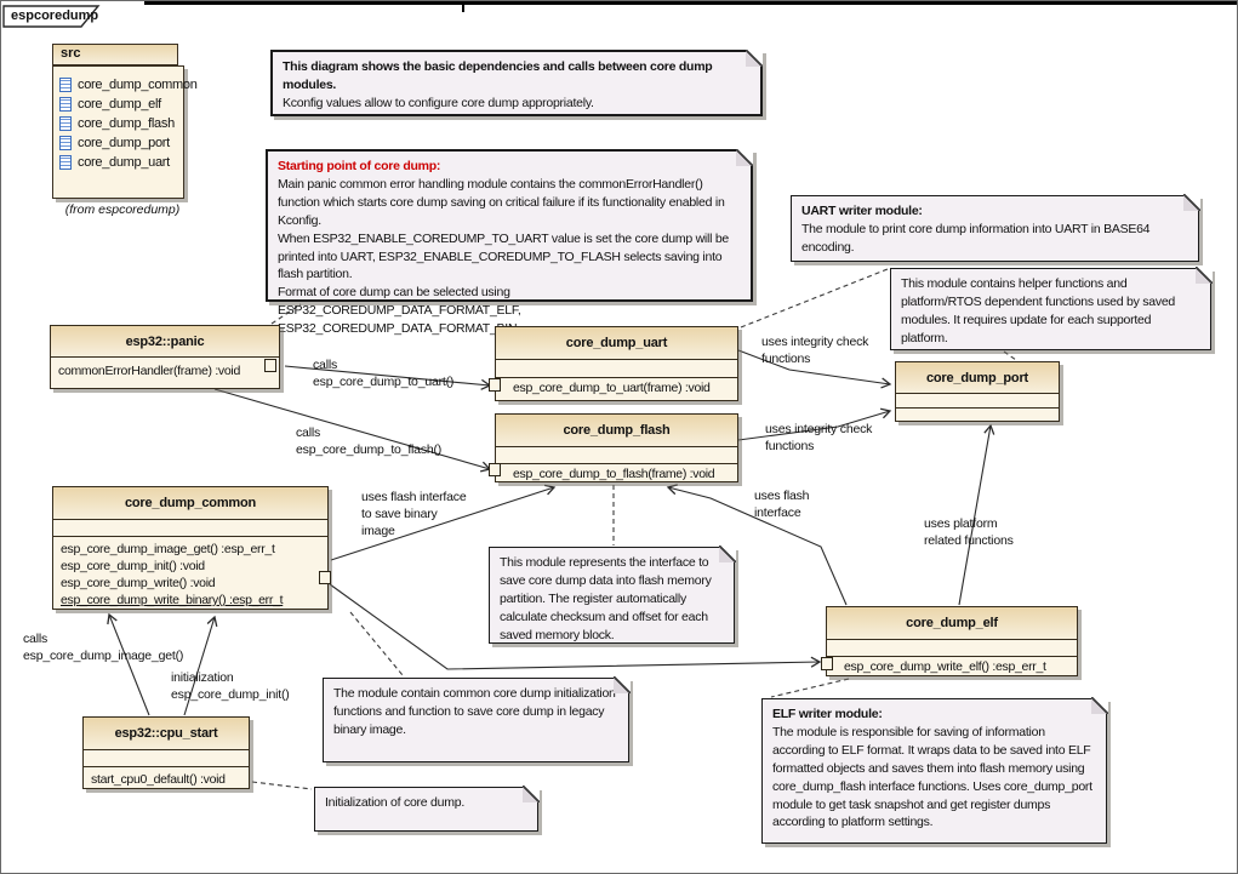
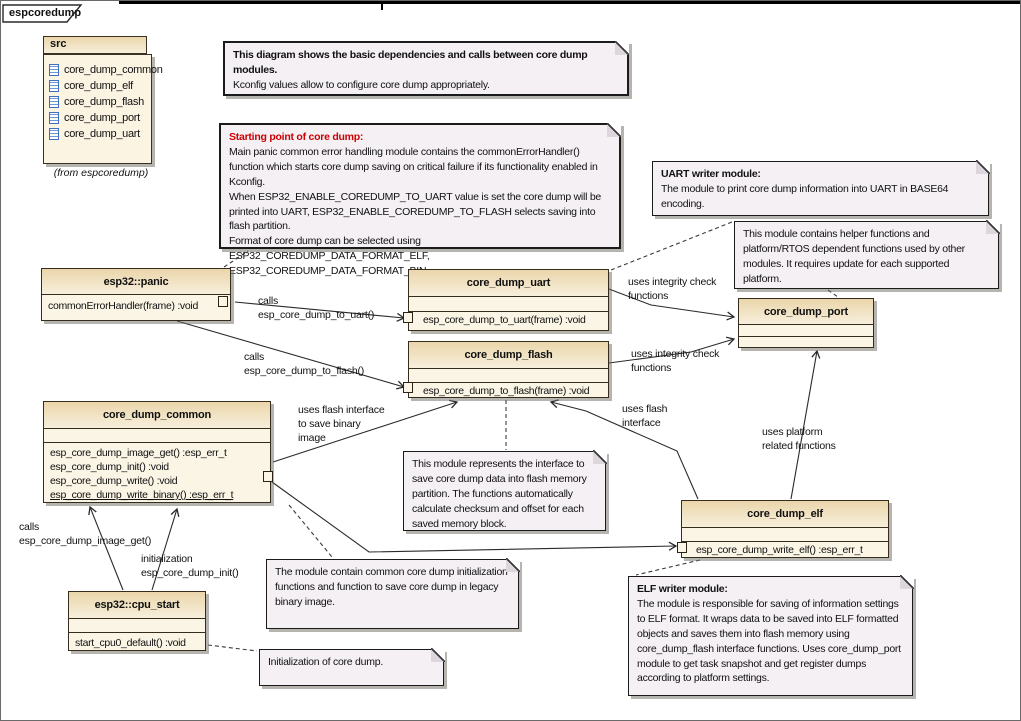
  espcoredump
  src
  core_dump_common
  core_dump_elf
  core_dump_flash
  core_dump_port
  core_dump_uart
  (from espcoredump)
  This diagram shows the basic dependencies and calls between core dump modules.
  Kconfig values allow to configure core dump appropriately.
  Starting point of core dump:
  Main panic common error handling module contains the commonErrorHandler() function which starts core dump saving on critical failure if its functionality enabled in Kconfig.
  When ESP32_ENABLE_COREDUMP_TO_UART value is set the core dump will be printed into UART, ESP32_ENABLE_COREDUMP_TO_FLASH selects saving into flash partition.
  Format of core dump can be selected using ESP32_COREDUMP_DATA_FORMAT_ELF, ESP32_COREDUMP_DATA_FORMAT_
  UART writer module:
  The module to print core dump information into UART in BASE64 encoding.
- This module contains helper functions and platform/RTOS dependent functions used by saved modules. It requires update for each supported platform.
+ This module contains helper functions and platform/RTOS dependent functions used by other modules. It requires update for each supported platform.
- This module represents the interface to save core dump data into flash memory partition. The register automatically calculate checksum and offset for each saved memory block.
+ This module represents the interface to save core dump data into flash memory partition. The functions automatically calculate checksum and offset for each saved memory block.
  The module contain common core dump initialization functions and function to save core dump in legacy binary image.
  Initialization of core dump.
  ELF writer module:
- The module is responsible for saving of information according to ELF format. It wraps data to be saved into ELF formatted objects and saves them into flash memory using core_dump_flash interface functions. Uses core_dump_port module to get task snapshot and get register dumps according to platform settings.
+ The module is responsible for saving of information settings to ELF format. It wraps data to be saved into ELF formatted objects and saves them into flash memory using core_dump_flash interface functions. Uses core_dump_port module to get task snapshot and get register dumps according to platform settings.
  esp32::panic
  commonErrorHandler(frame) :void
  core_dump_uart
  esp_core_dump_to_uart(frame) :void
  core_dump_flash
  esp_core_dump_to_flash(frame) :void
  core_dump_port
  core_dump_common
  esp_core_dump_image_get() :esp_err_t
  esp_core_dump_init() :void
  esp_core_dump_write() :void
  esp_core_dump_write_binary() :esp_err_t
  core_dump_elf
  esp_core_dump_write_elf() :esp_err_t
  esp32::cpu_start
  start_cpu0_default() :void
  calls
  esp_core_dump_to_uart()
  calls
  esp_core_dump_to_flash()
  uses integrity check
  functions
  uses integrity check
  functions
  uses flash interface
  to save binary
  image
  uses flash
  interface
  uses platform
  related functions
  calls
  esp_core_dump_image_get()
  initialization
  esp_core_dump_init()
